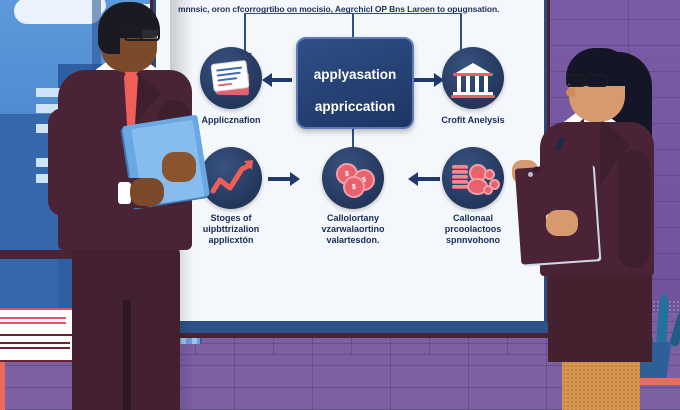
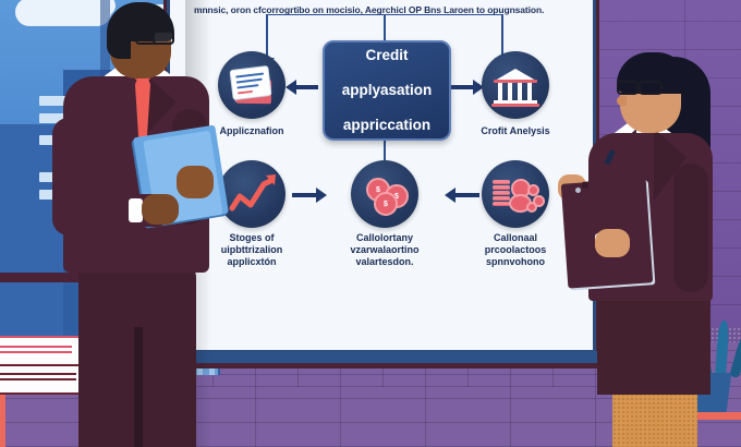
+ Credit
  applyasation
  appriccation
  Applicznafion
  Crofit Anelysis
  Stoges of
  uipbttrizalion
  applicxtón
  Callolortany
  vzarwalaortino
  valartesdon.
  Callonaal
  prcoolactoos
  spnnvohono
